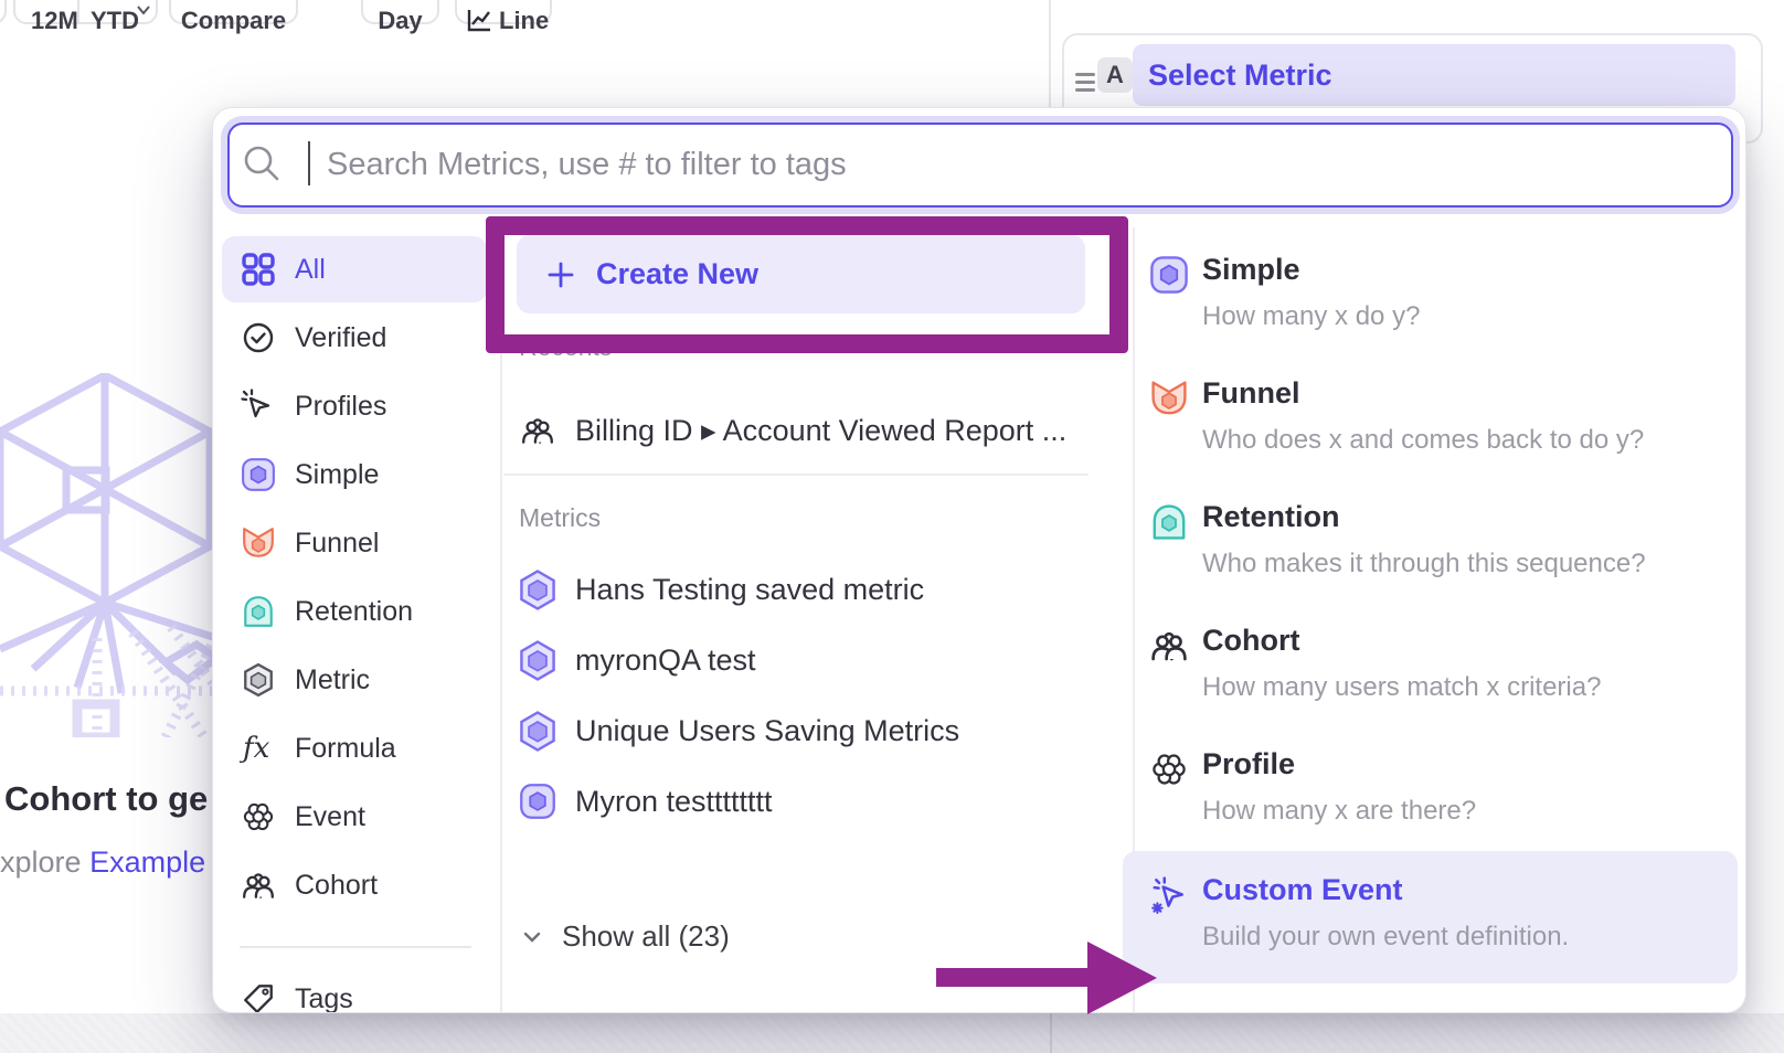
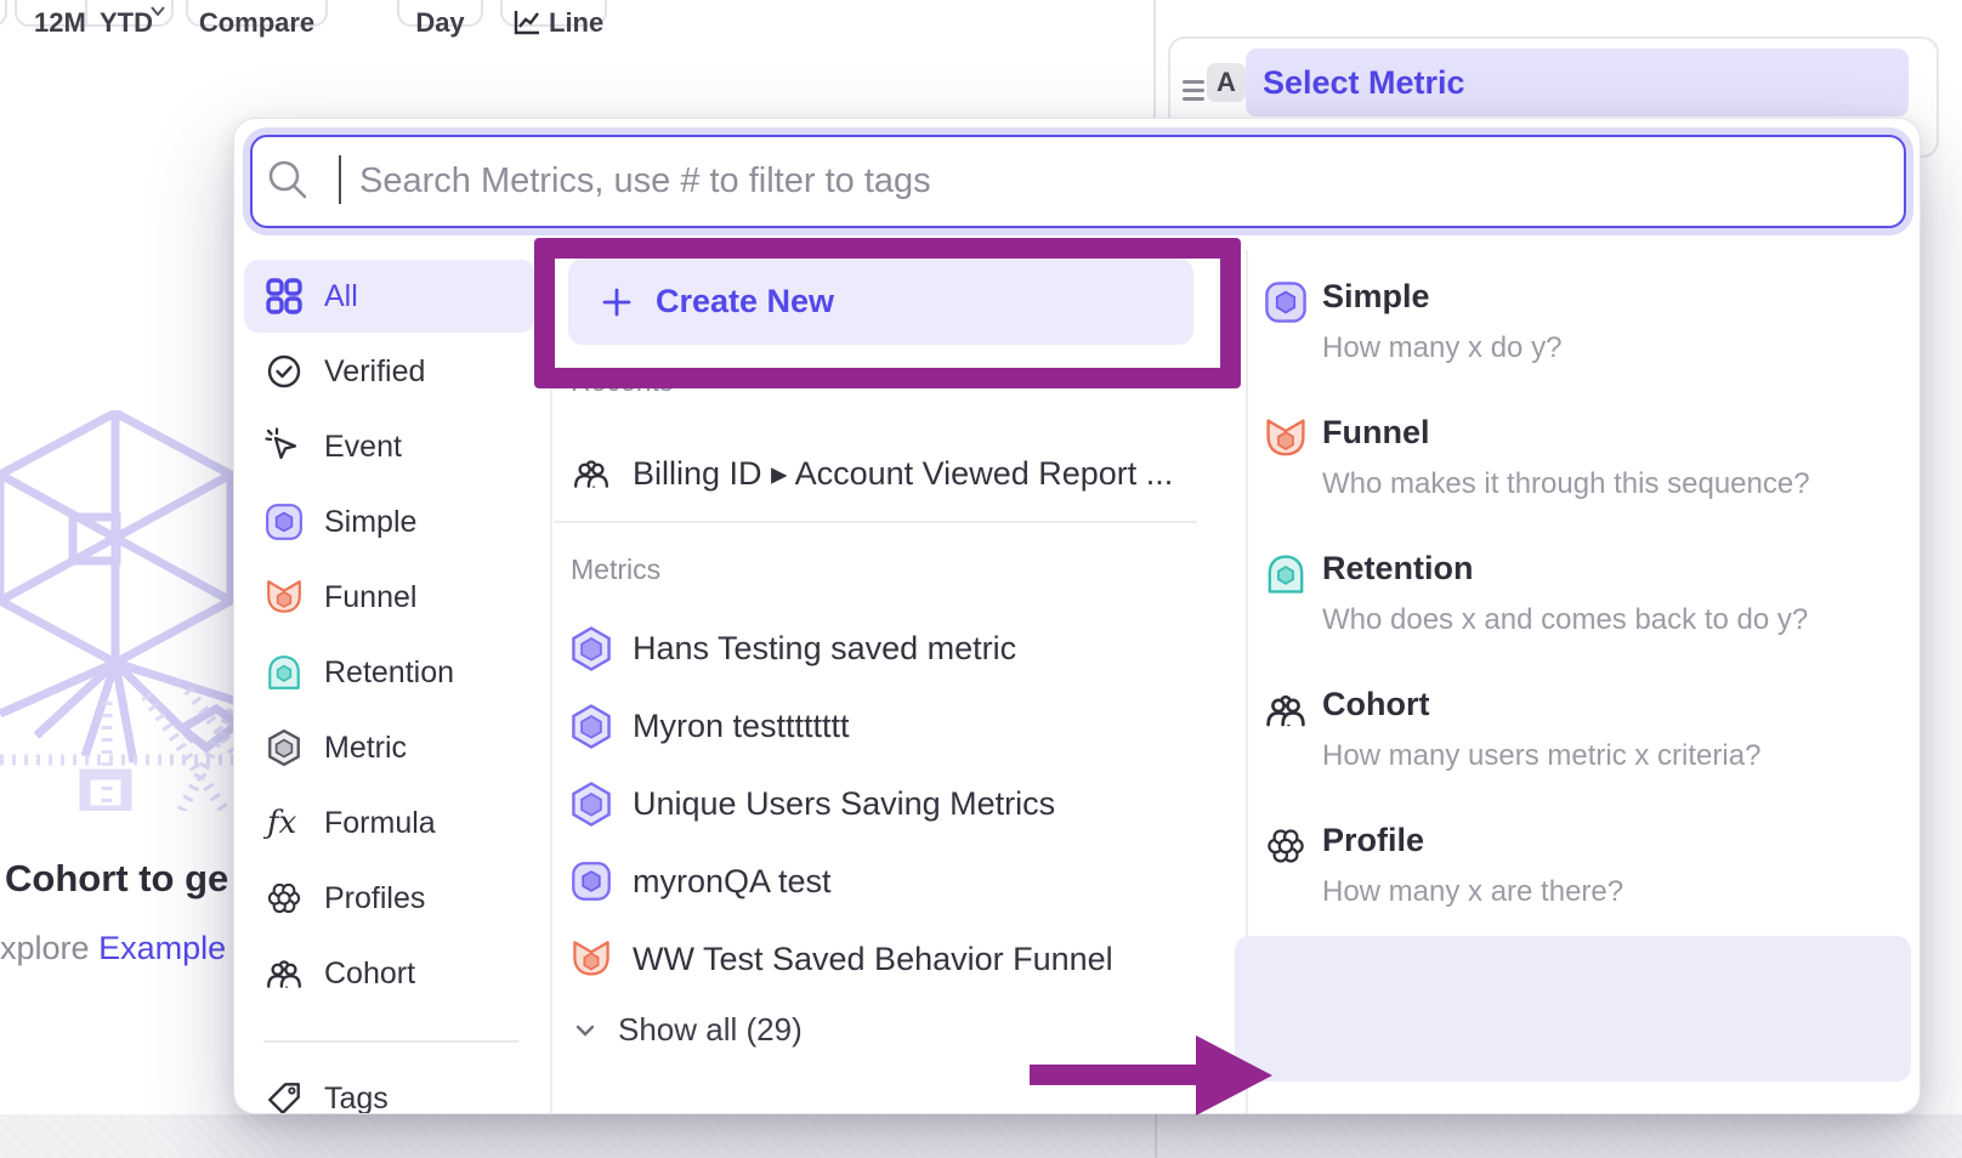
  12M
  YTD
  Compare
  Day
  Line
  Cohort to ge
  xplore Example
  A
  Select Metric
  Search Metrics, use # to filter to tags
  All
  Verified
- Profiles
+ Event
  Simple
  Funnel
  Retention
  Metric
  ƒx
  Formula
- Event
+ Profiles
  Cohort
  Tags
  Create New
  Recents
  Billing ID ▸ Account Viewed Report ...
  Metrics
  Hans Testing saved metric
- myronQA test
+ Myron testttttttt
  Unique Users Saving Metrics
- Myron testttttttt
+ myronQA test
+ WW Test Saved Behavior Funnel
- Show all (23)
+ Show all (29)
  Simple
  How many x do y?
  Funnel
- Who does x and comes back to do y?
+ Who makes it through this sequence?
  Retention
- Who makes it through this sequence?
+ Who does x and comes back to do y?
  Cohort
- How many users match x criteria?
+ How many users metric x criteria?
  Profile
  How many x are there?
- Custom Event
- Build your own event definition.
